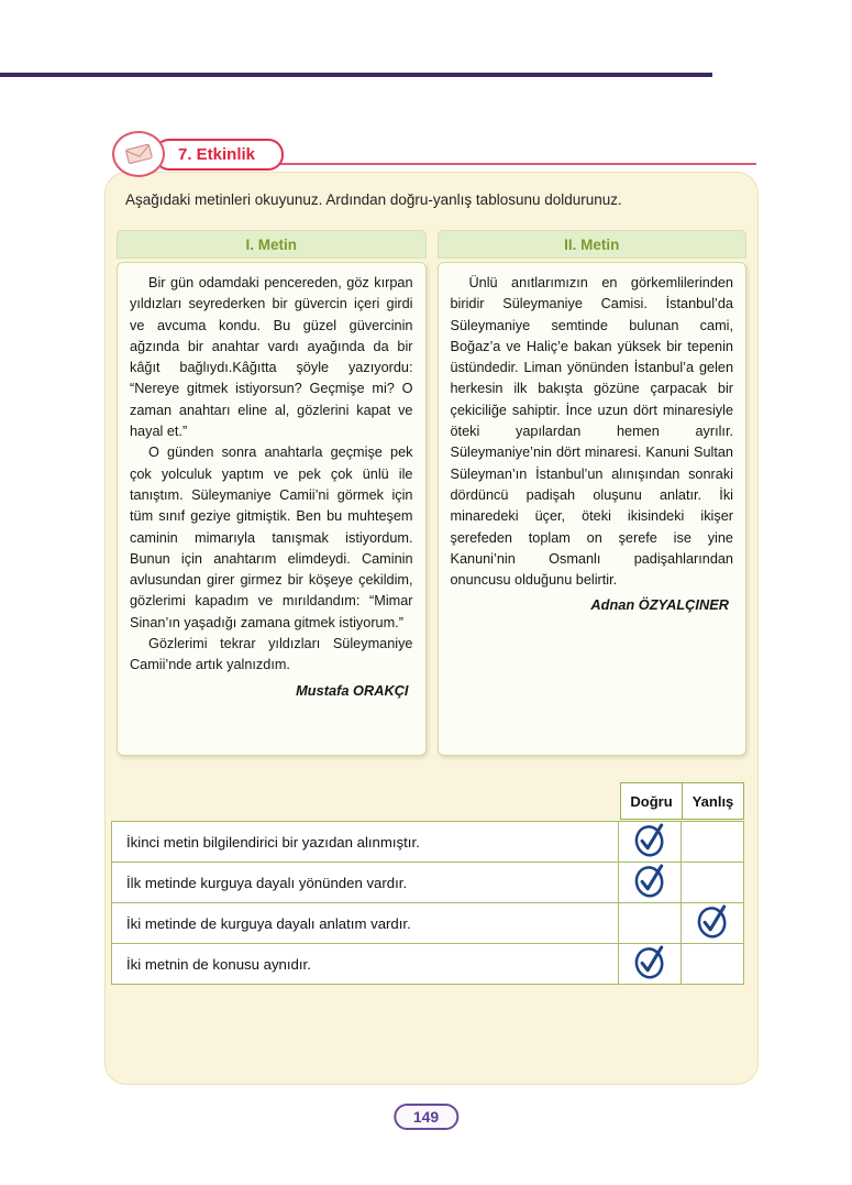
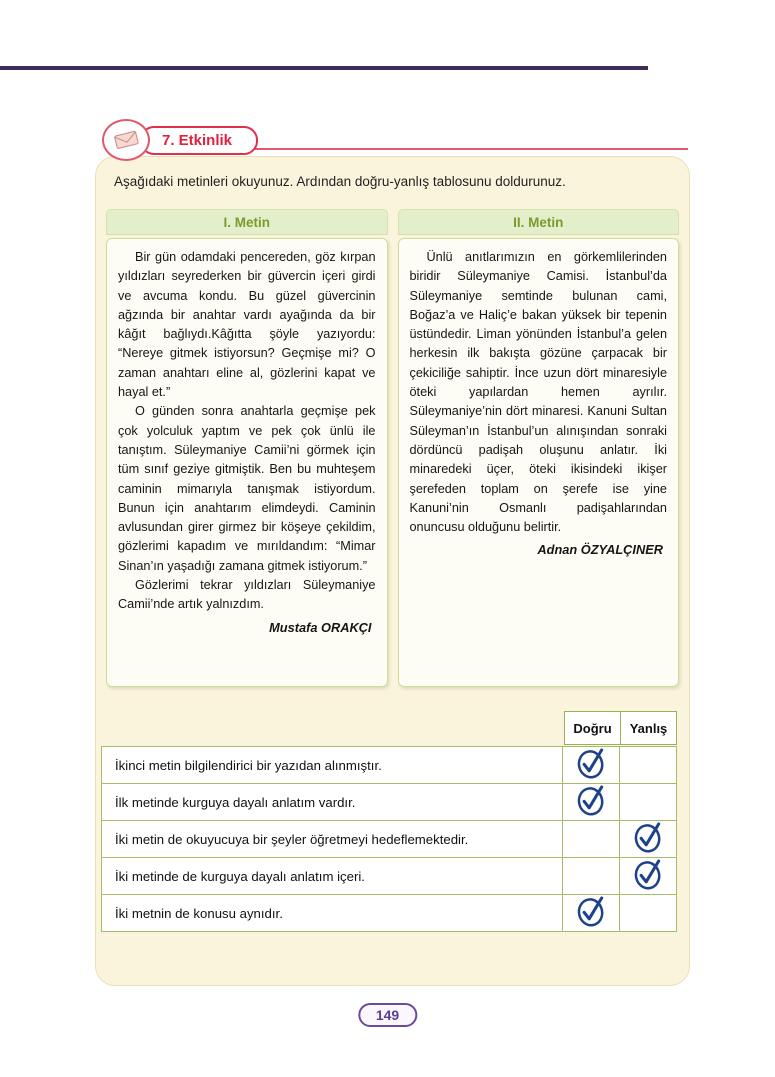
  7. Etkinlik
  Aşağıdaki metinleri okuyunuz. Ardından doğru-yanlış tablosunu doldurunuz.
  I. Metin
  Bir gün odamdaki pencereden, göz kırpan yıldızları seyrederken bir güvercin içeri girdi ve avcuma kondu. Bu güzel güvercinin ağzında bir anahtar vardı ayağında da bir kâğıt bağlıydı.Kâğıtta şöyle yazıyordu: “Nereye gitmek istiyorsun? Geçmişe mi? O zaman anahtarı eline al, gözlerini kapat ve hayal et.”
  O günden sonra anahtarla geçmişe pek çok yolculuk yaptım ve pek çok ünlü ile tanıştım. Süleymaniye Camii’ni görmek için tüm sınıf geziye gitmiştik. Ben bu muhteşem caminin mimarıyla tanışmak istiyordum. Bunun için anahtarım elimdeydi. Caminin avlusundan girer girmez bir köşeye çekildim, gözlerimi kapadım ve mırıldandım: “Mimar Sinan’ın yaşadığı zamana gitmek istiyorum.”
  Gözlerimi tekrar yıldızları Süleymaniye Camii’nde artık yalnızdım.
  Mustafa ORAKÇI
  II. Metin
  Ünlü anıtlarımızın en görkemlilerinden biridir Süleymaniye Camisi. İstanbul’da Süleymaniye semtinde bulunan cami, Boğaz’a ve Haliç’e bakan yüksek bir tepenin üstündedir. Liman yönünden İstanbul’a gelen herkesin ilk bakışta gözüne çarpacak bir çekiciliğe sahiptir. İnce uzun dört minaresiyle öteki yapılardan hemen ayrılır. Süleymaniye’nin dört minaresi. Kanuni Sultan Süleyman’ın İstanbul’un alınışından sonraki dördüncü padişah oluşunu anlatır. İki minaredeki üçer, öteki ikisindeki ikişer şerefeden toplam on şerefe ise yine Kanuni’nin Osmanlı padişahlarından onuncusu olduğunu belirtir.
  Adnan ÖZYALÇINER
  Doğru
  Yanlış
  İkinci metin bilgilendirici bir yazıdan alınmıştır.
- İlk metinde kurguya dayalı yönünden vardır.
+ İlk metinde kurguya dayalı anlatım vardır.
+ İki metin de okuyucuya bir şeyler öğretmeyi hedeflemektedir.
- İki metinde de kurguya dayalı anlatım vardır.
+ İki metinde de kurguya dayalı anlatım içeri.
  İki metnin de konusu aynıdır.
  149
